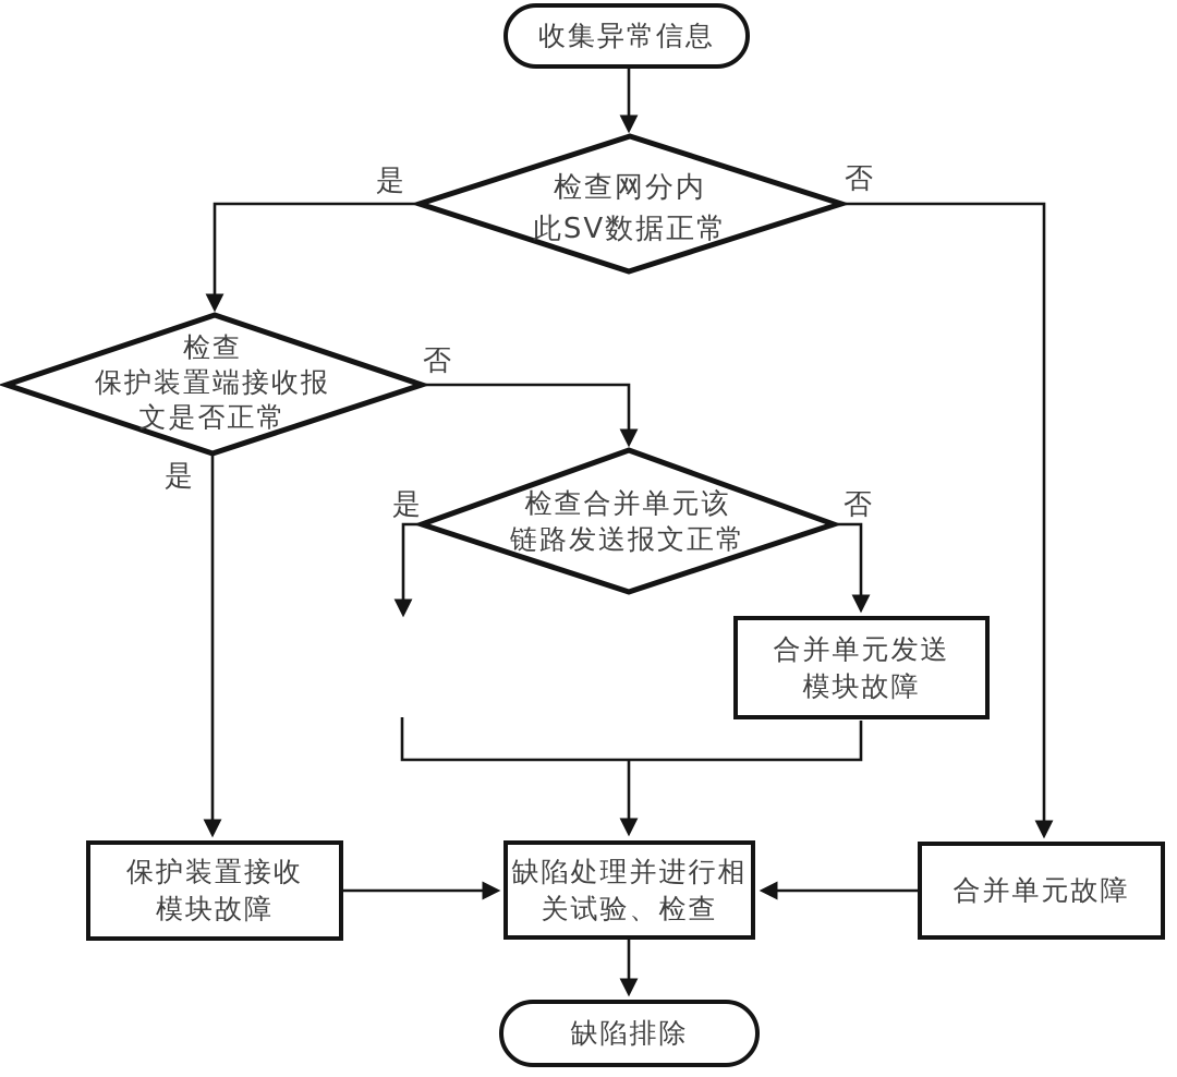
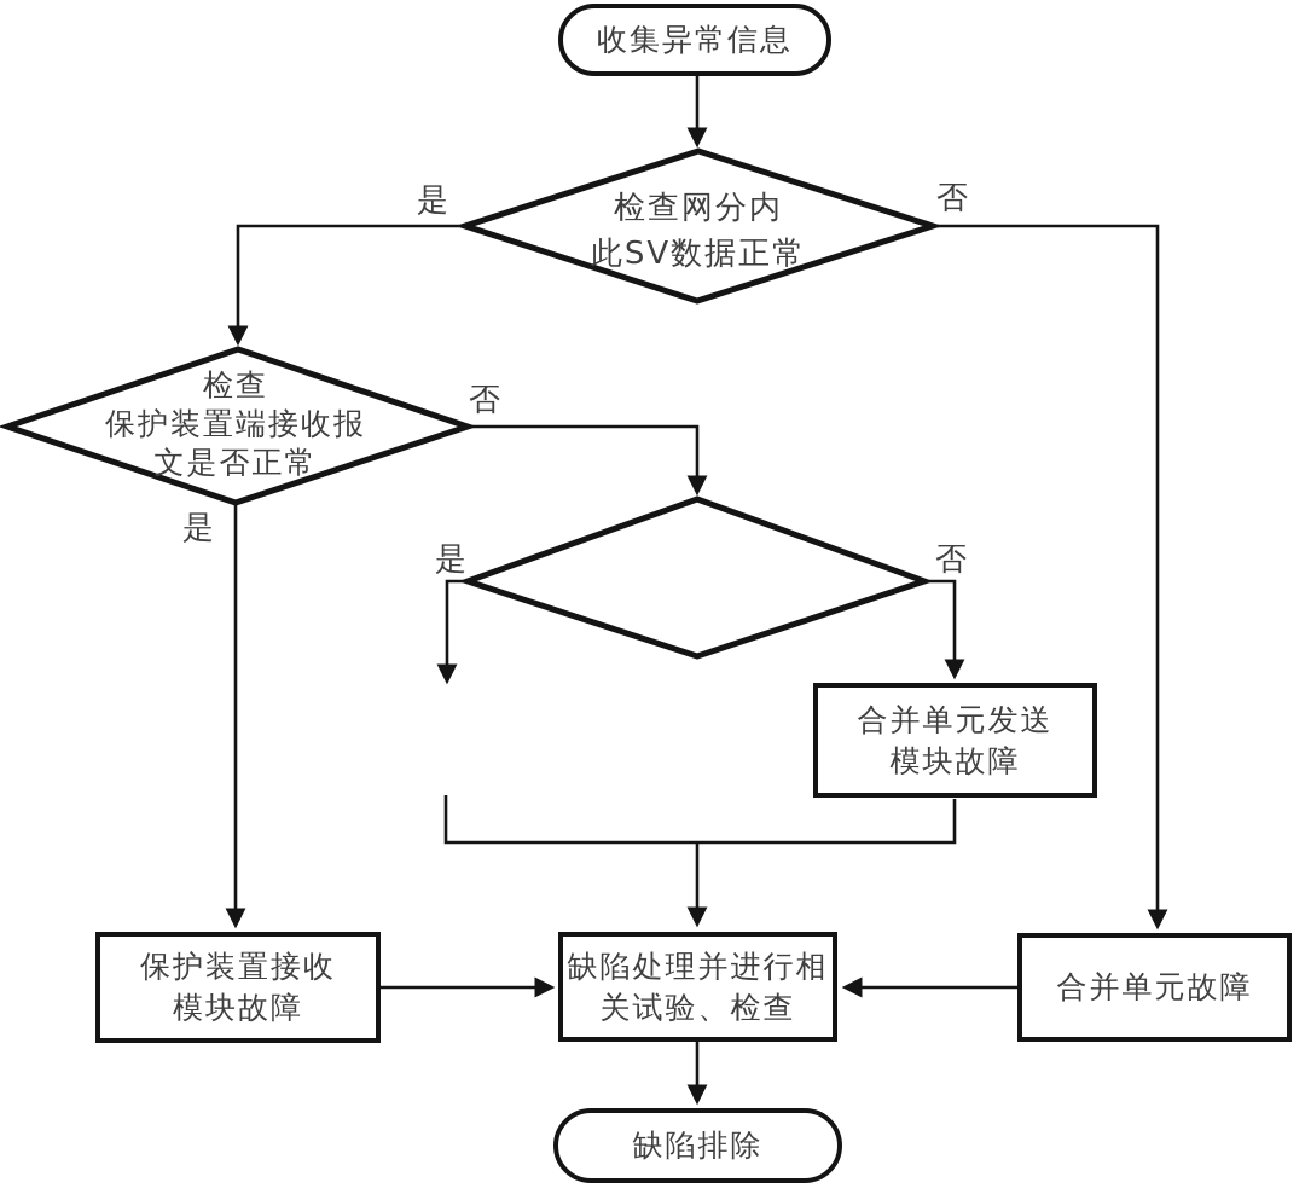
  收集异常信息
  缺陷排除
  检查网分内
  此SV数据正常
  检查
  保护装置端接收报
  文是否正常
- 检查合并单元该
- 链路发送报文正常
  合并单元发送
  模块故障
  保护装置接收
  模块故障
  缺陷处理并进行相
  关试验、检查
  合并单元故障
  是
  否
  是
  否
  是
  否
